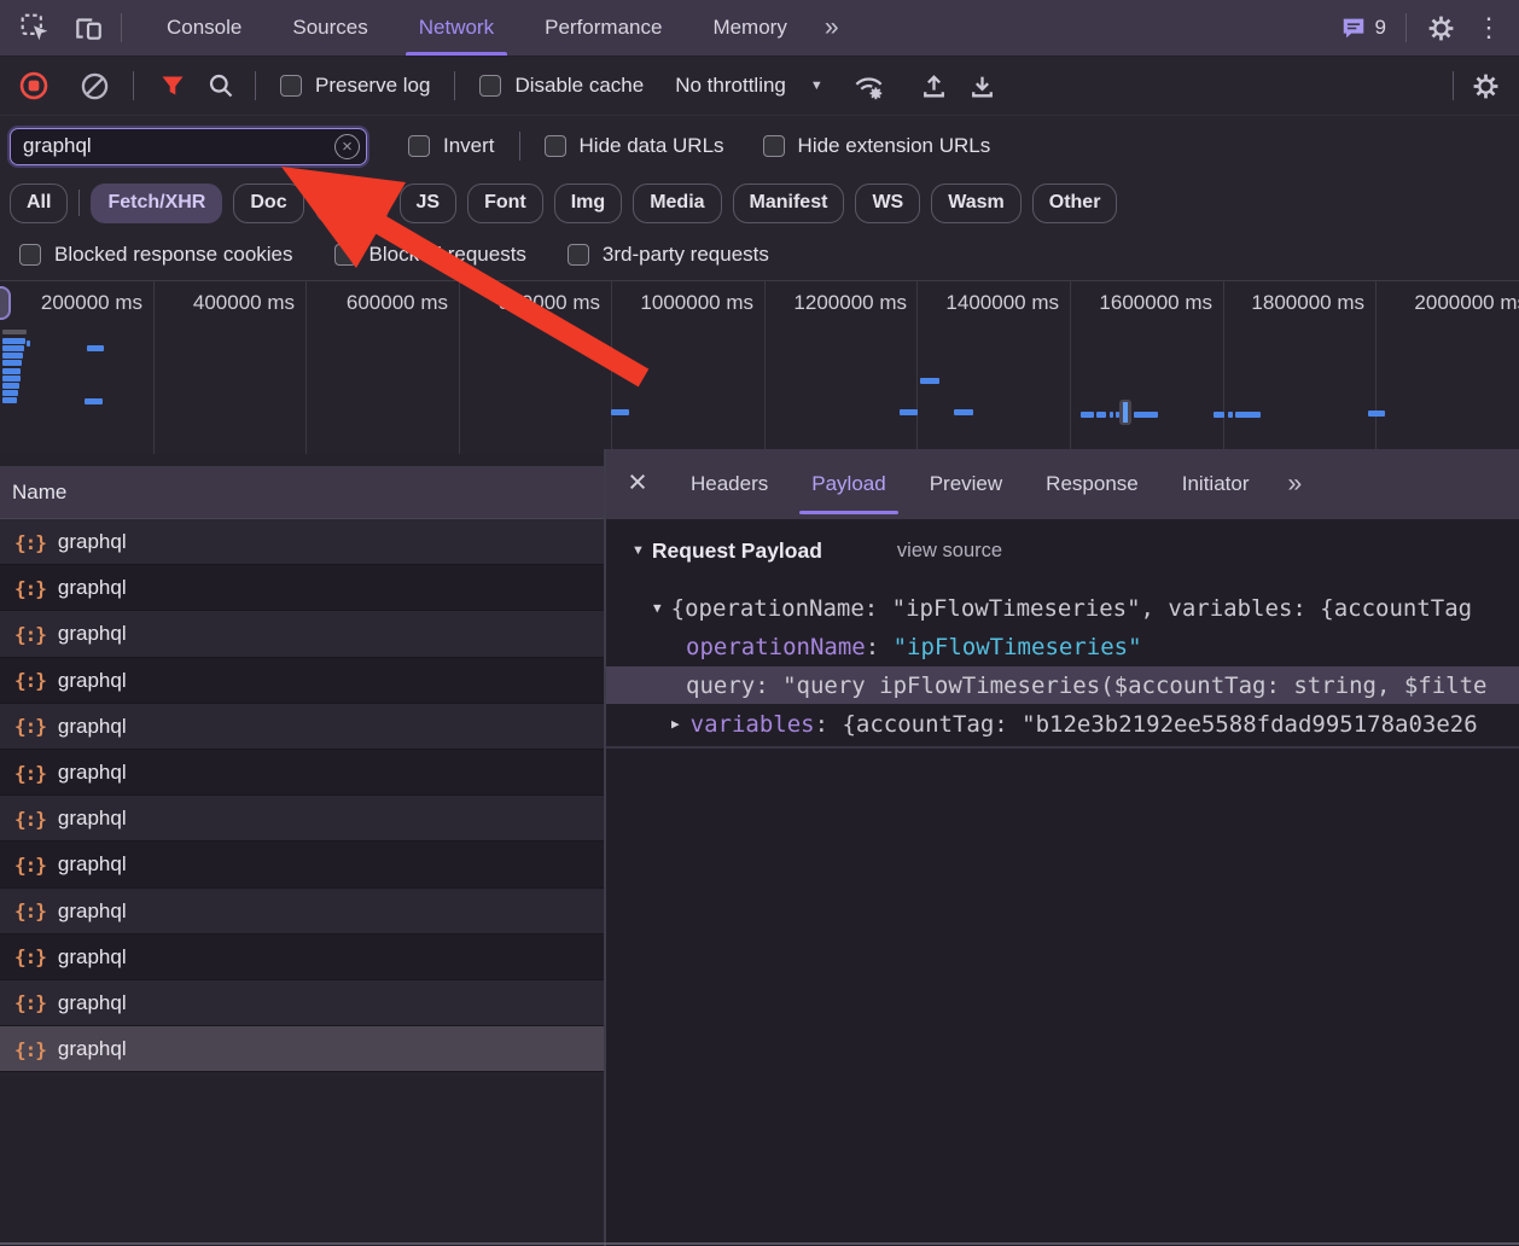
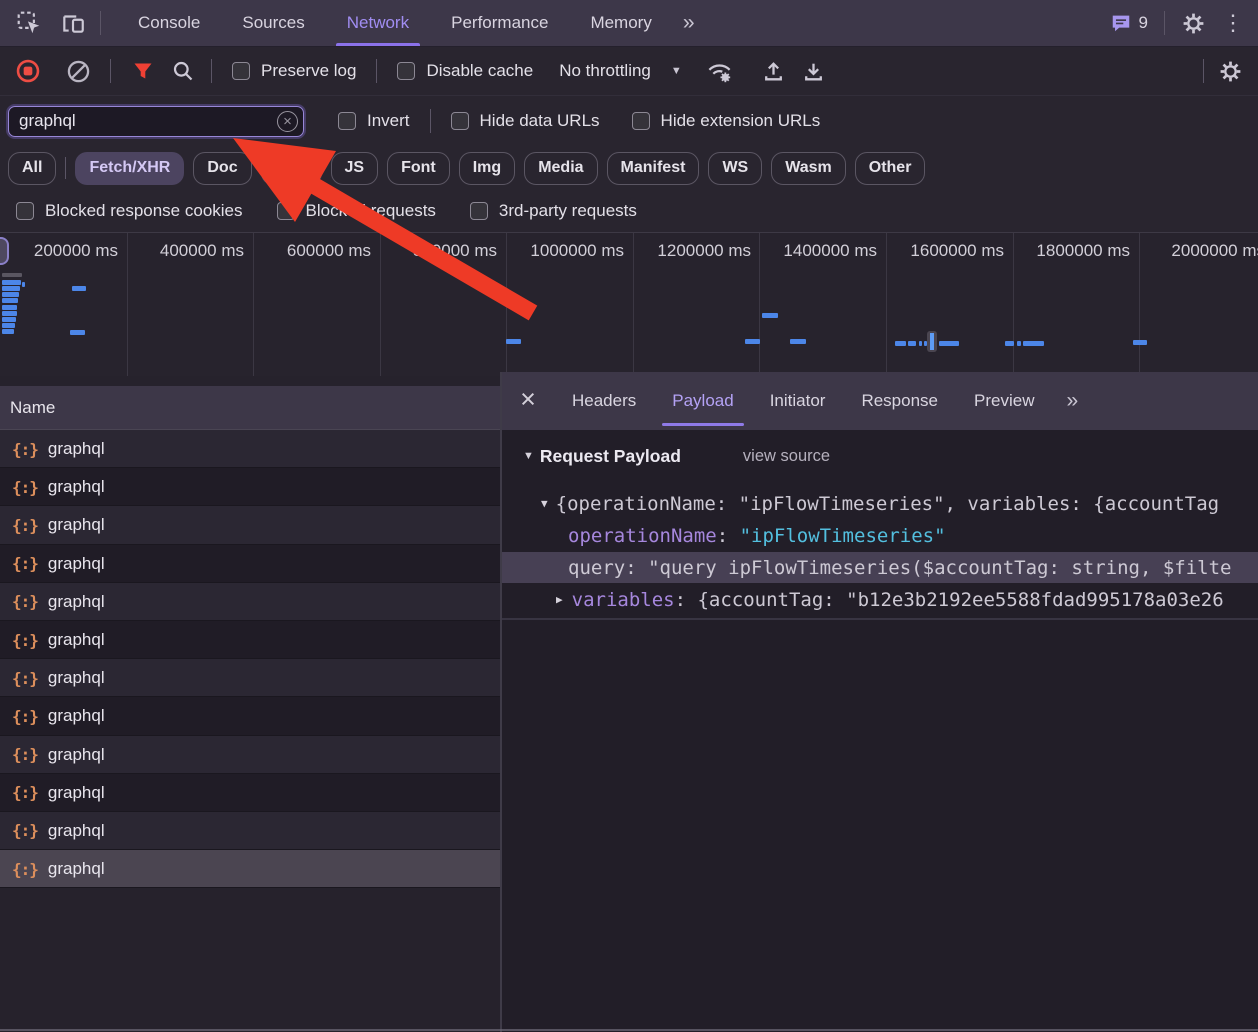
  Console
  Sources
  Network
  Performance
  Memory
  »
  9
  ⋮
  Preserve log
  Disable cache
  No throttling
  ▼
  graphql
  ×
  Invert
  Hide data URLs
  Hide extension URLs
  All
  Fetch/XHR
  Doc
  JS
  Font
  Img
  Media
  Manifest
  WS
  Wasm
  Other
  Blocked response cookies
  Blocequests
  3rd-party requests
  200000 ms
  400000 ms
  600000 ms
  1000000 ms
  1200000 ms
  1400000 ms
  1600000 ms
  1800000 ms
  2000000 m
  Name
  {:}
  graphql
  {:}
  graphql
  {:}
  graphql
  {:}
  graphql
  {:}
  graphql
  {:}
  graphql
  {:}
  graphql
  {:}
  graphql
  {:}
  graphql
  {:}
  graphql
  {:}
  graphql
  {:}
  graphql
  ×
  Headers
  Payload
- Preview
+ Initiator
  Response
- Initiator
+ Preview
  »
  ▼
  Request Payload
  view source
  ▼
  {operationName: "ipFlowTimeseries", variables: {accountTag
  operationName
  :
  "ipFlowTimeseries"
  query
  :
  "query ipFlowTimeseries($accountTag: string, $filte
  ▶
  variables
  :
  {accountTag: "b12e3b2192ee5588fdad995178a03e26
